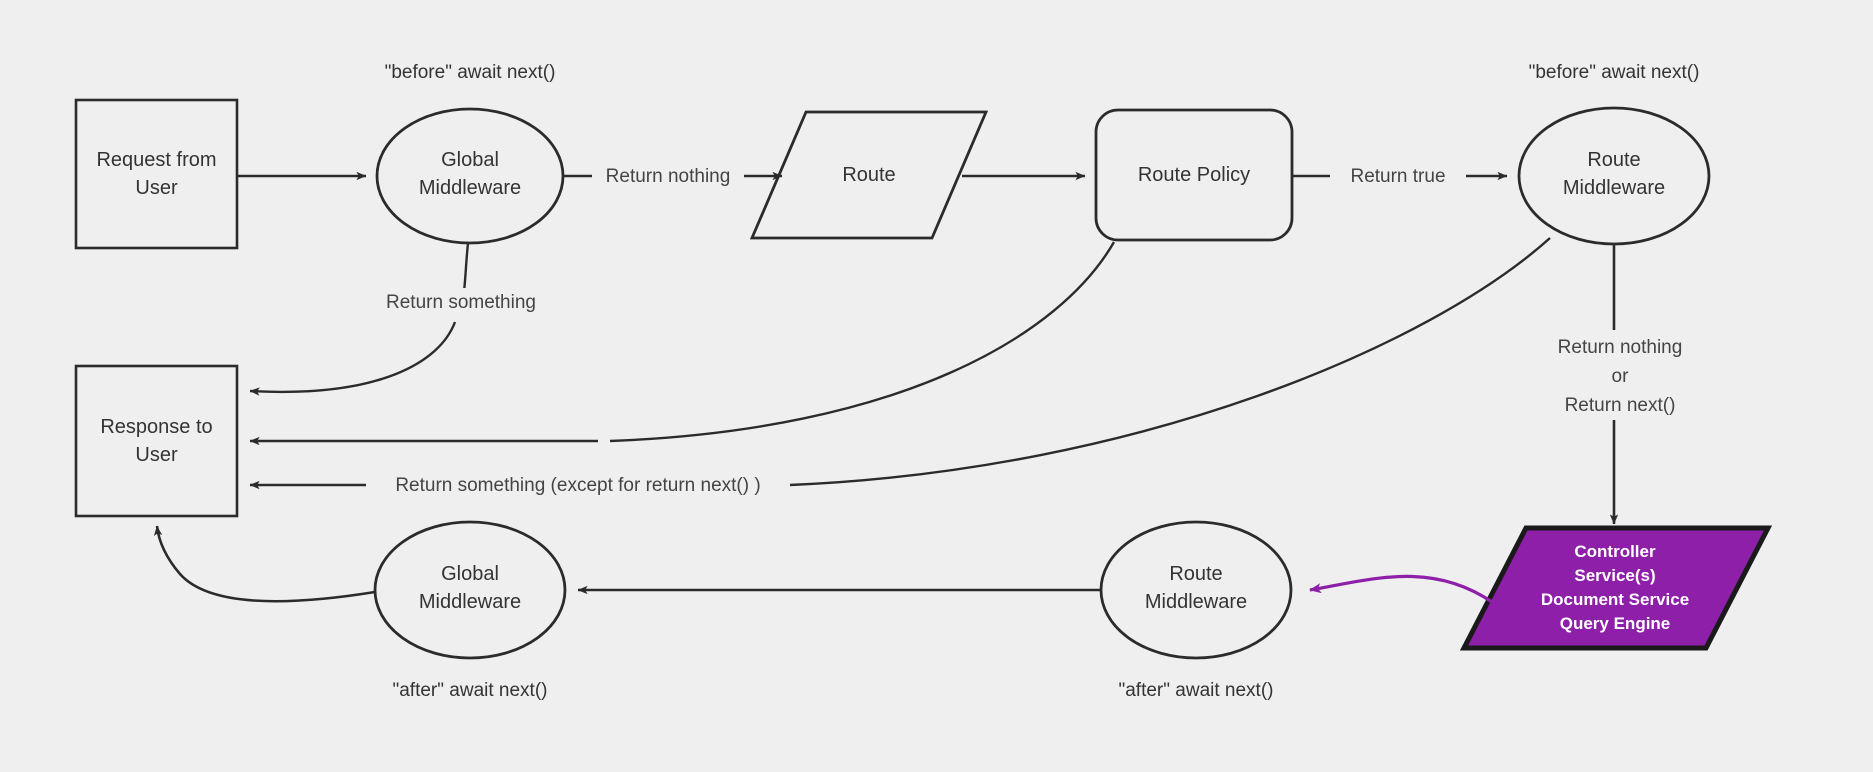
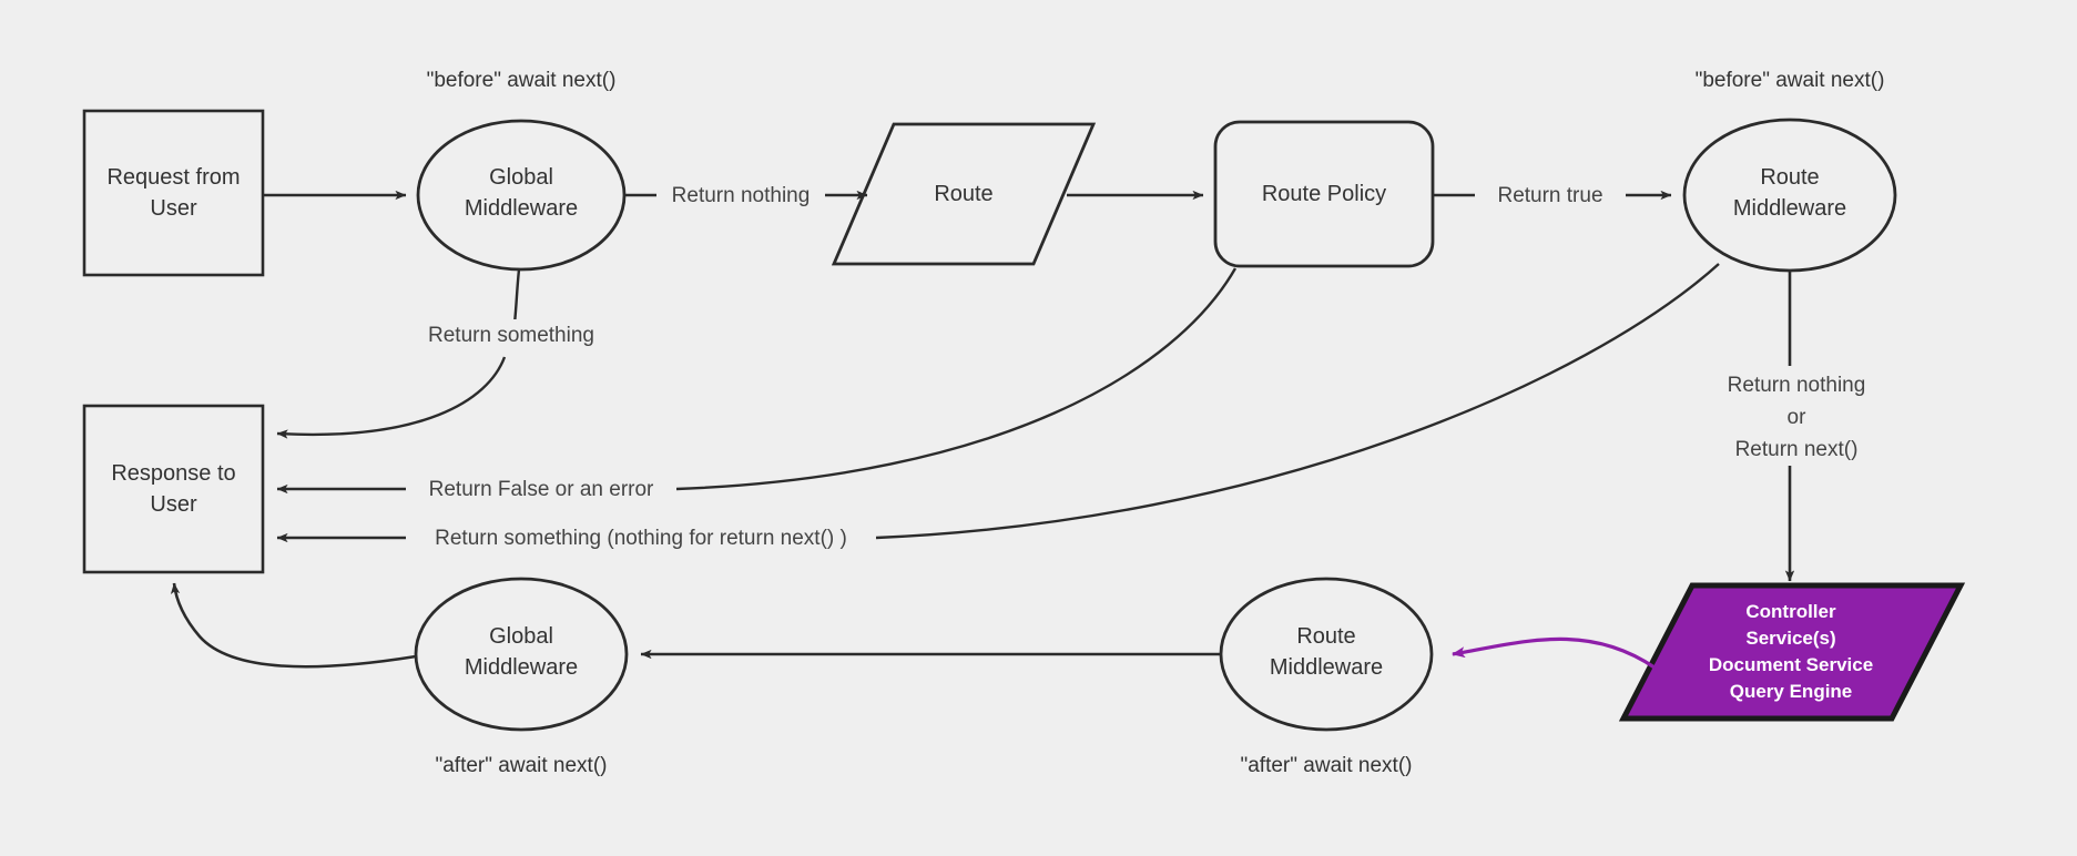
  Request from
  User
  Global
  Middleware
  Route
  Route Policy
  Route
  Middleware
  Response to
  User
  Global
  Middleware
  Route
  Middleware
  Controller
  Service(s)
  Document Service
  Query Engine
  Return nothing
  Return true
  Return something
+ Return False or an error
- Return something (except for return next() )
+ Return something (nothing for return next() )
  Return nothing
  or
  Return next()
  "before" await next()
  "before" await next()
  "after" await next()
  "after" await next()
